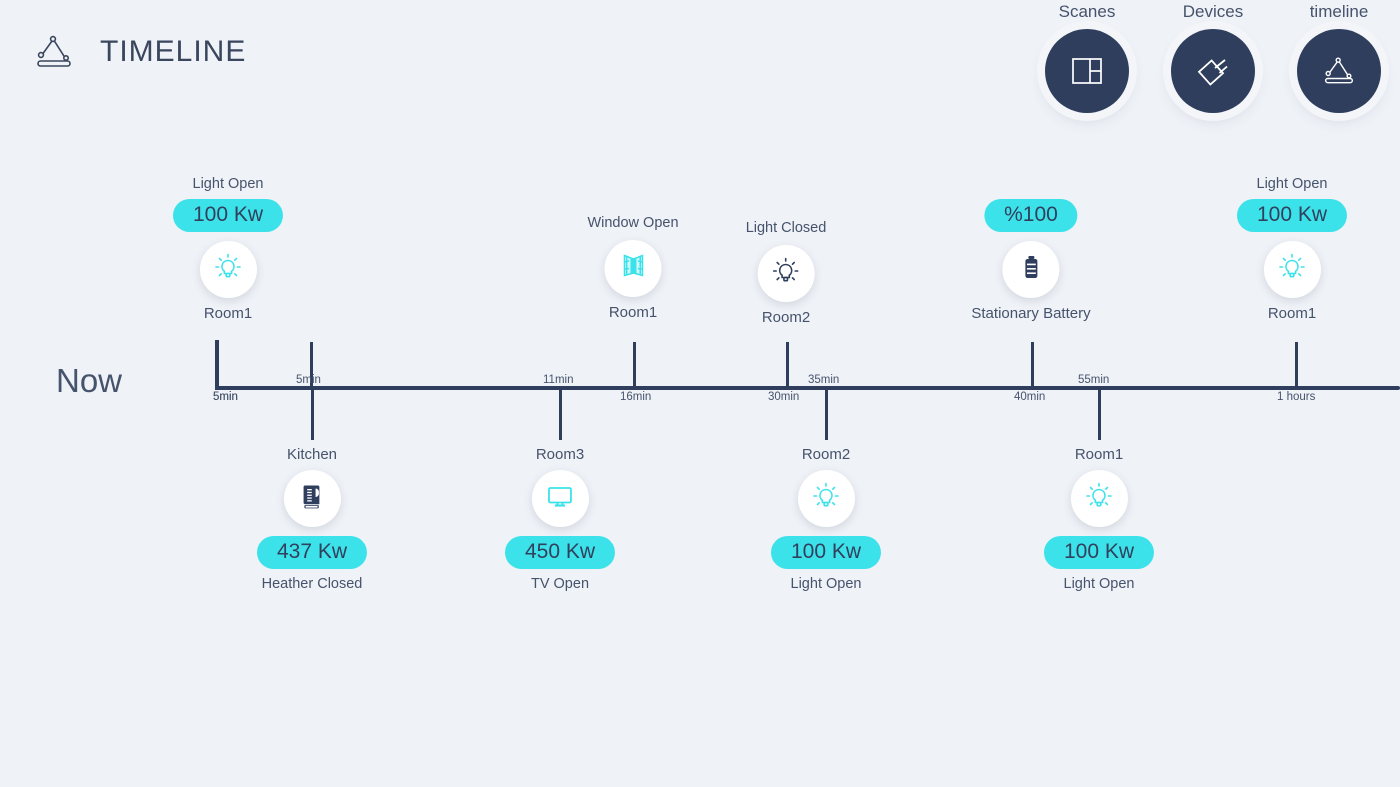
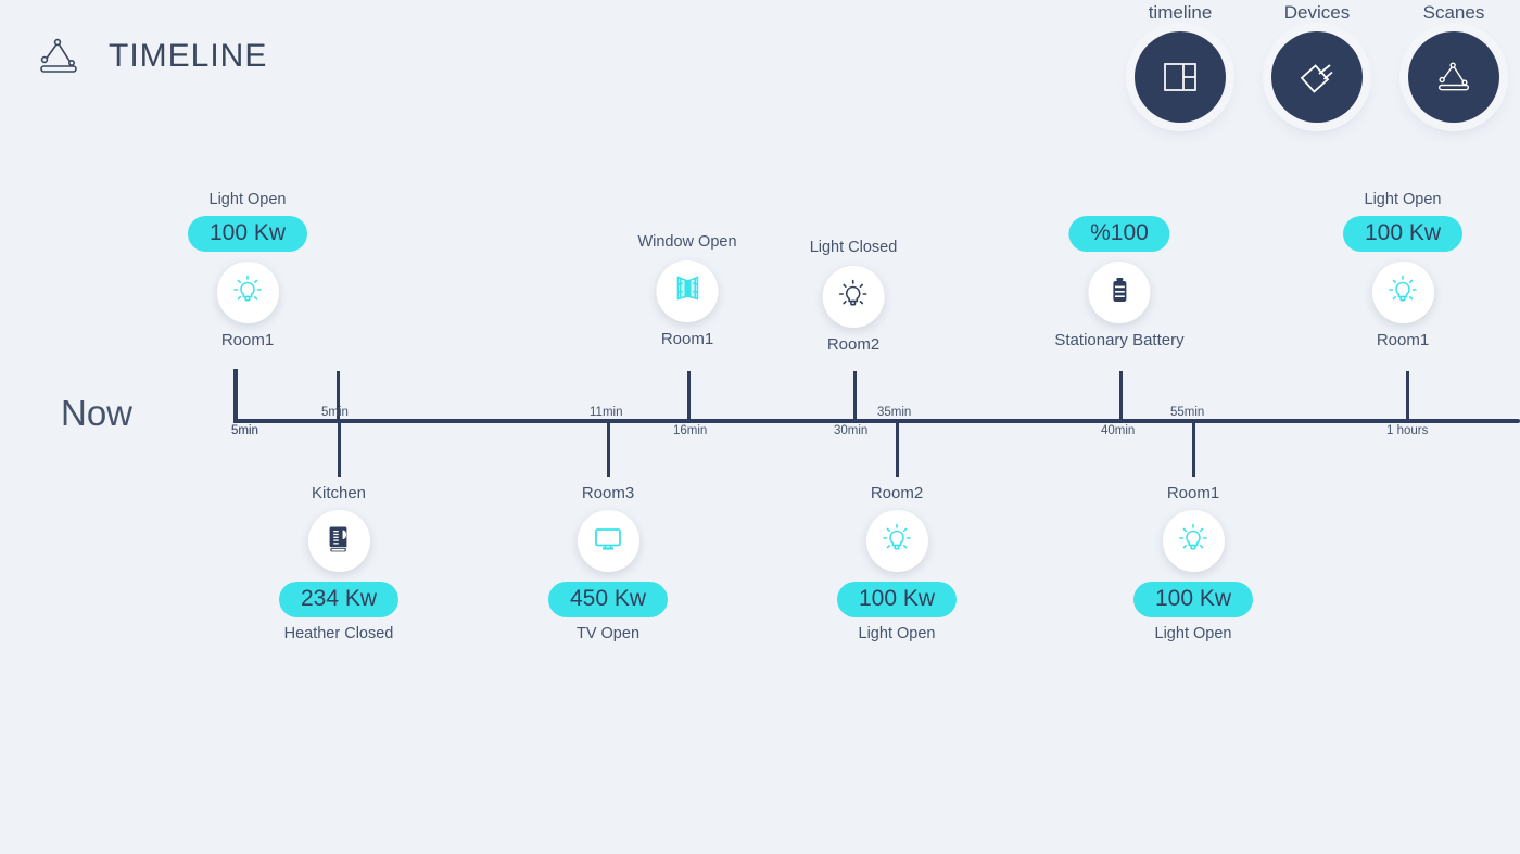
  TIMELINE
- Scanes
+ timeline
  Devices
- timeline
+ Scanes
  Now
  5min
  Light Open
  100 Kw
  Room1
  5min
  Window Open
  Room1
  11min
  Light Closed
  Room2
  35min
  %100
  Stationary Battery
  55min
  Light Open
  100 Kw
  Room1
  Kitchen
- 437 Kw
+ 234 Kw
  Heather Closed
  16min
  Room3
  450 Kw
  TV Open
  30min
  Room2
  100 Kw
  Light Open
  40min
  Room1
  100 Kw
  Light Open
  1 hours
